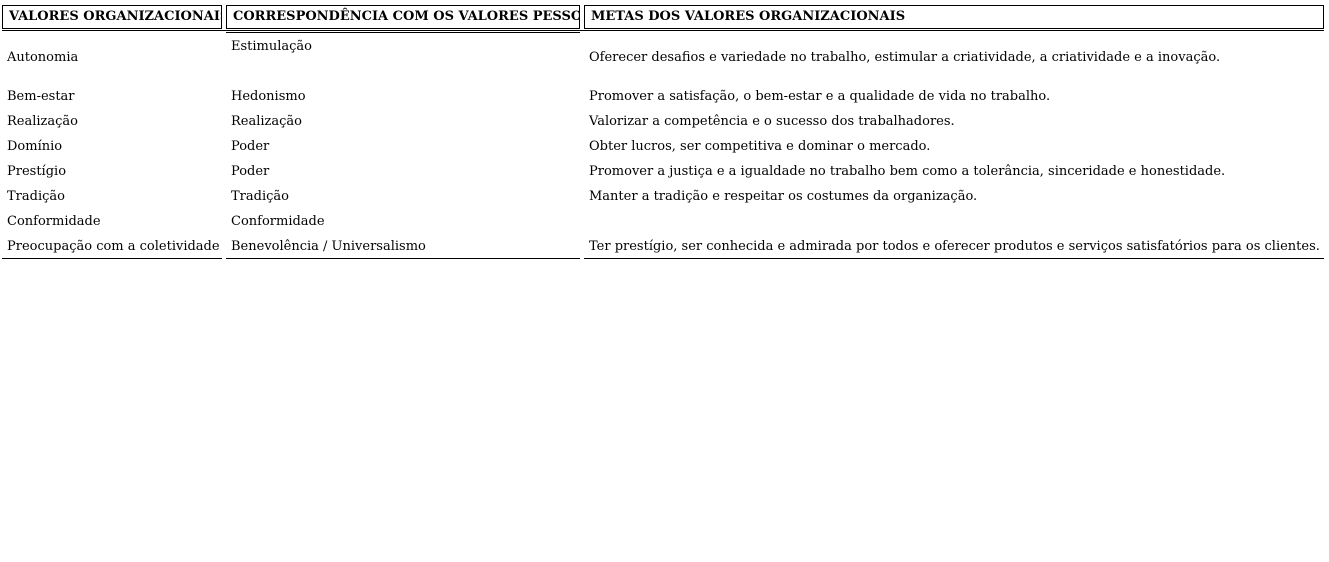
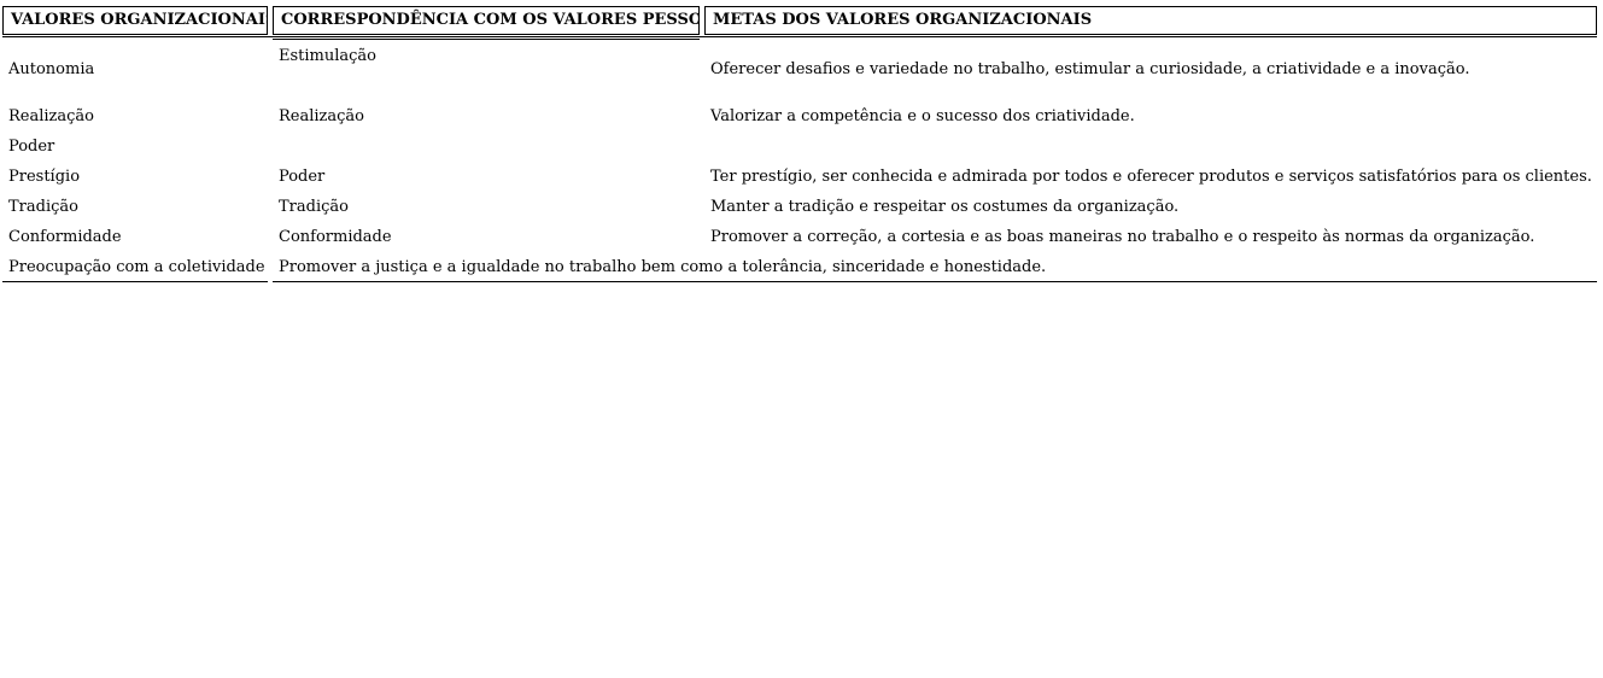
  VALORES ORGANIZACIONAI
  CORRESPONDÊNCIA COM OS VALORES PESSO
  METAS DOS VALORES ORGANIZACIONAIS
  Autonomia
  Estimulação
- Oferecer desafios e variedade no trabalho, estimular a criatividade, a criatividade e a inovação.
+ Oferecer desafios e variedade no trabalho, estimular a curiosidade, a criatividade e a inovação.
- Bem-estar
- Hedonismo
- Promover a satisfação, o bem-estar e a qualidade de vida no trabalho.
  Realização
  Realização
- Valorizar a competência e o sucesso dos trabalhadores.
+ Valorizar a competência e o sucesso dos criatividade.
- Domínio
  Poder
- Obter lucros, ser competitiva e dominar o mercado.
  Prestígio
  Poder
- Promover a justiça e a igualdade no trabalho bem como a tolerância, sinceridade e honestidade.
+ Ter prestígio, ser conhecida e admirada por todos e oferecer produtos e serviços satisfatórios para os clientes.
  Tradição
  Tradição
  Manter a tradição e respeitar os costumes da organização.
  Conformidade
  Conformidade
+ Promover a correção, a cortesia e as boas maneiras no trabalho e o respeito às normas da organização.
  Preocupação com a coletividade
- Benevolência / Universalismo
- Ter prestígio, ser conhecida e admirada por todos e oferecer produtos e serviços satisfatórios para os clientes.
+ Promover a justiça e a igualdade no trabalho bem como a tolerância, sinceridade e honestidade.
